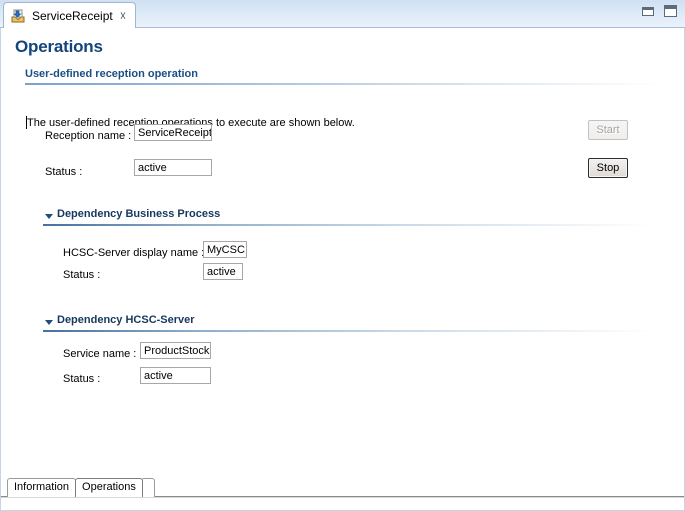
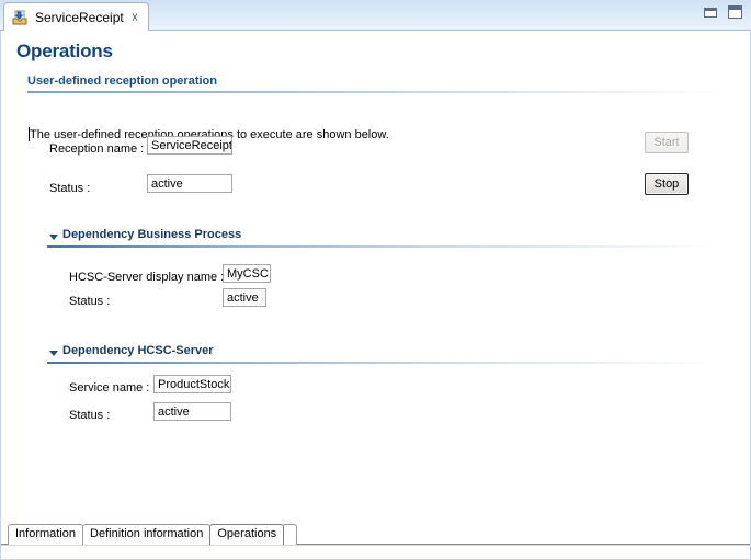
  ServiceReceipt
  ☓
  Operations
  User-defined reception operation
  The user-defined reception operations to execute are shown below.
  Reception name :
  ServiceReceipt
  Status :
  active
  Start
  Stop
  Dependency Business Process
  HCSC-Server display name
  MyCSC
  Status :
  active
  Dependency HCSC-Server
  Service name :
  ProductStock
  Status :
  active
  Information
+ Definition information
  Operations
